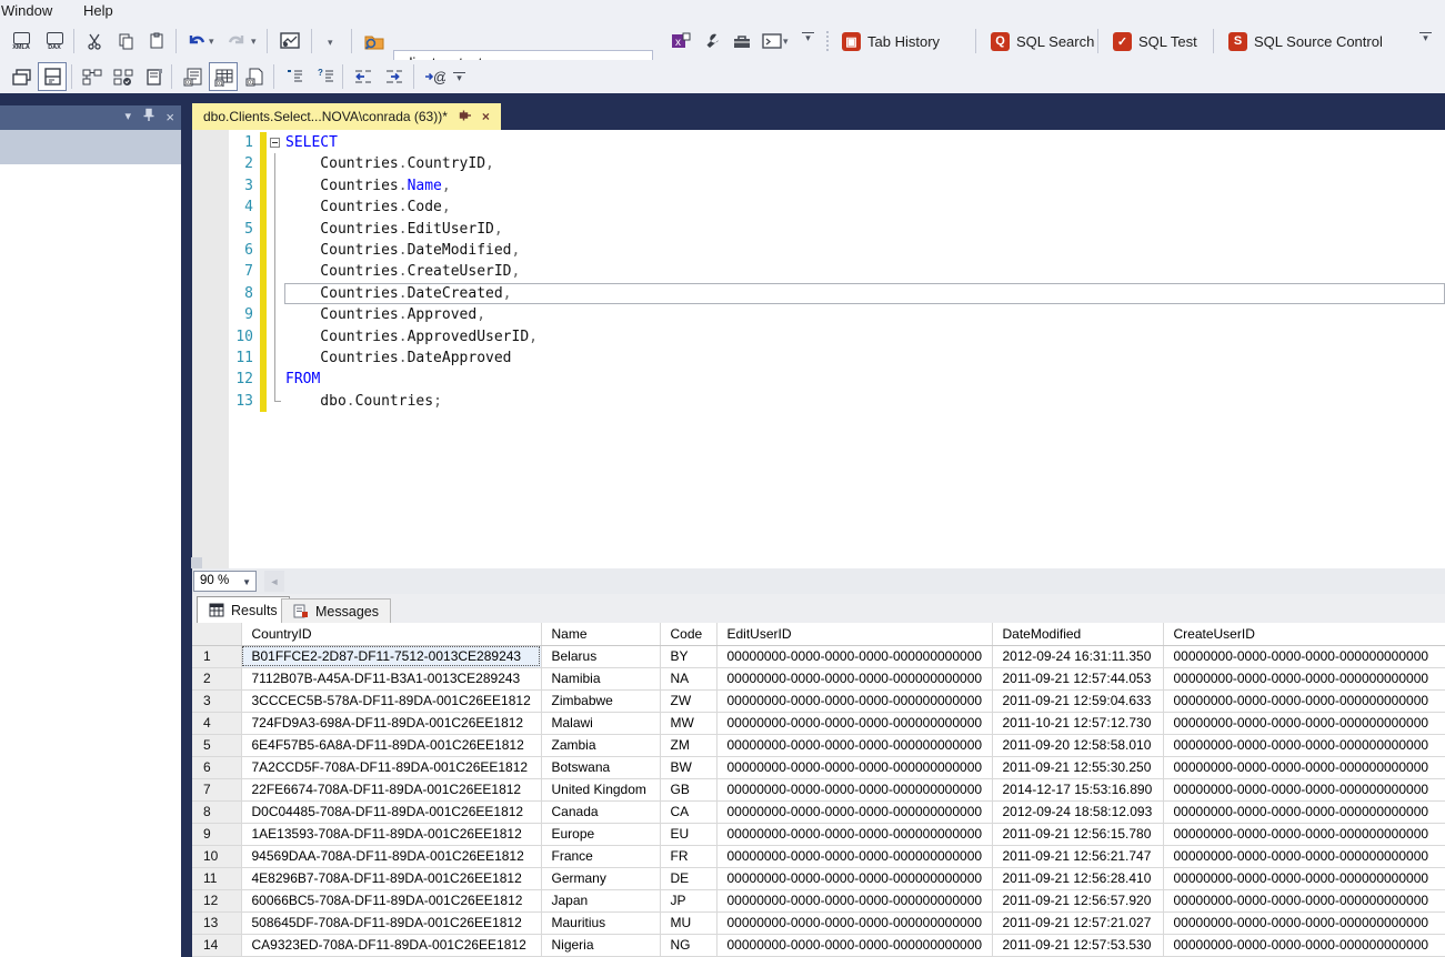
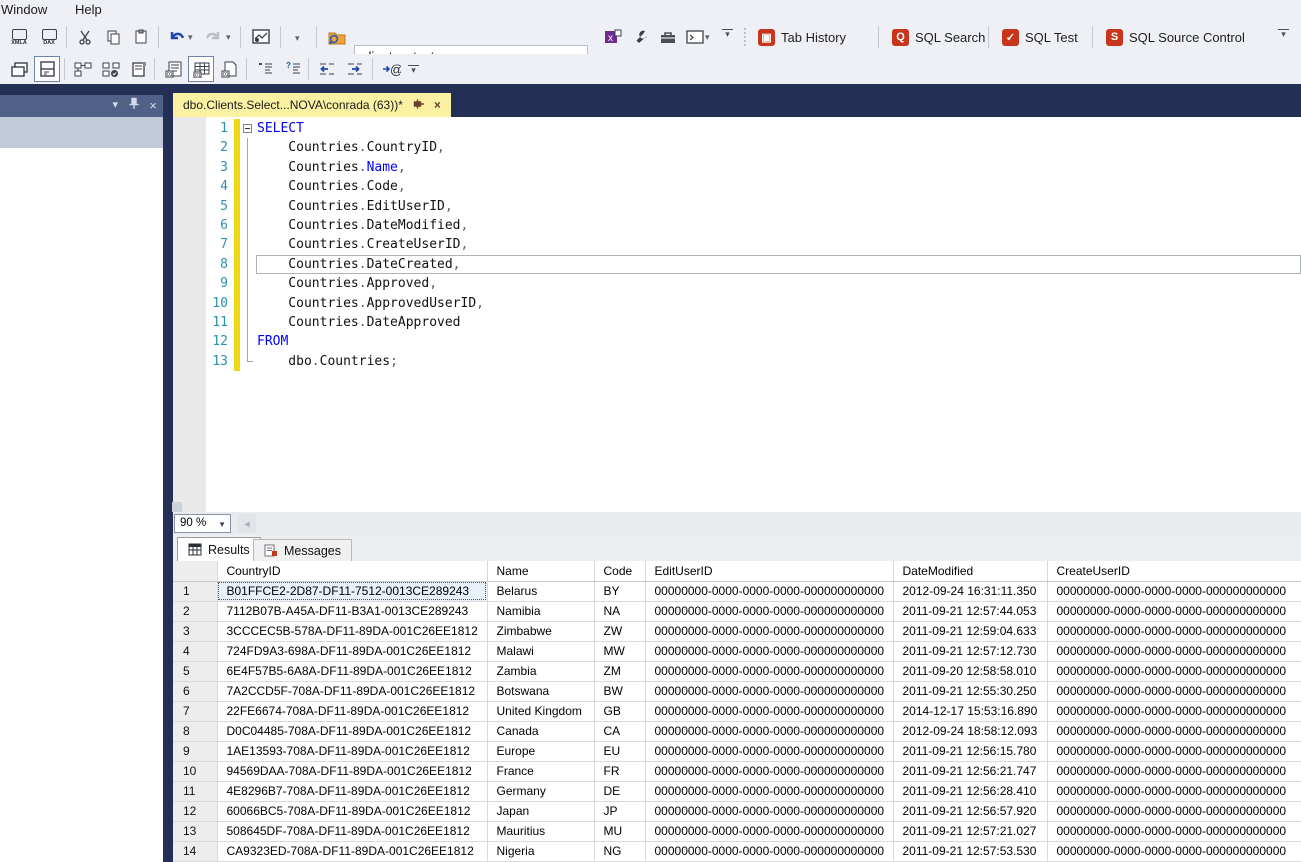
  Window
  Help
  ▾
  ▾
  ▾
  x
  ▾
  ▾
  ▣
  Tab History
  Q
  SQL Search
  ✓
  SQL Test
  S
  SQL Source Control
  ▾
  ?
  @
  ▾
  ▾
  ×
  dbo.Clients.Select...NOVA\conrada (63))*
  ×
  1
  SELECT
  2
  Countries.CountryID,
  3
  Countries.Name,
  4
  Countries.Code,
  5
  Countries.EditUserID,
  6
  Countries.DateModified,
  7
  Countries.CreateUserID,
  8
  Countries.DateCreated,
  9
  Countries.Approved,
  10
  Countries.ApprovedUserID,
  11
  Countries.DateApproved
  12
  FROM
  13
  dbo.Countries;
  90 %
  ▼
  ◄
  Results
  Messages
  	CountryID	Name	Code	EditUserID	DateModified	CreateUserID
  1	B01FFCE2-2D87-DF11-7512-0013CE289243	Belarus	BY	00000000-0000-0000-0000-000000000000	2012-09-24 16:31:11.350	00000000-0000-0000-0000-000000000000
  2	7112B07B-A45A-DF11-B3A1-0013CE289243	Namibia	NA	00000000-0000-0000-0000-000000000000	2011-09-21 12:57:44.053	00000000-0000-0000-0000-000000000000
  3	3CCCEC5B-578A-DF11-89DA-001C26EE1812	Zimbabwe	ZW	00000000-0000-0000-0000-000000000000	2011-09-21 12:59:04.633	00000000-0000-0000-0000-000000000000
- 4	724FD9A3-698A-DF11-89DA-001C26EE1812	Malawi	MW	00000000-0000-0000-0000-000000000000	2011-10-21 12:57:12.730	00000000-0000-0000-0000-000000000000
+ 4	724FD9A3-698A-DF11-89DA-001C26EE1812	Malawi	MW	00000000-0000-0000-0000-000000000000	2011-09-21 12:57:12.730	00000000-0000-0000-0000-000000000000
  5	6E4F57B5-6A8A-DF11-89DA-001C26EE1812	Zambia	ZM	00000000-0000-0000-0000-000000000000	2011-09-20 12:58:58.010	00000000-0000-0000-0000-000000000000
  6	7A2CCD5F-708A-DF11-89DA-001C26EE1812	Botswana	BW	00000000-0000-0000-0000-000000000000	2011-09-21 12:55:30.250	00000000-0000-0000-0000-000000000000
  7	22FE6674-708A-DF11-89DA-001C26EE1812	United Kingdom	GB	00000000-0000-0000-0000-000000000000	2014-12-17 15:53:16.890	00000000-0000-0000-0000-000000000000
  8	D0C04485-708A-DF11-89DA-001C26EE1812	Canada	CA	00000000-0000-0000-0000-000000000000	2012-09-24 18:58:12.093	00000000-0000-0000-0000-000000000000
  9	1AE13593-708A-DF11-89DA-001C26EE1812	Europe	EU	00000000-0000-0000-0000-000000000000	2011-09-21 12:56:15.780	00000000-0000-0000-0000-000000000000
  10	94569DAA-708A-DF11-89DA-001C26EE1812	France	FR	00000000-0000-0000-0000-000000000000	2011-09-21 12:56:21.747	00000000-0000-0000-0000-000000000000
  11	4E8296B7-708A-DF11-89DA-001C26EE1812	Germany	DE	00000000-0000-0000-0000-000000000000	2011-09-21 12:56:28.410	00000000-0000-0000-0000-000000000000
  12	60066BC5-708A-DF11-89DA-001C26EE1812	Japan	JP	00000000-0000-0000-0000-000000000000	2011-09-21 12:56:57.920	00000000-0000-0000-0000-000000000000
  13	508645DF-708A-DF11-89DA-001C26EE1812	Mauritius	MU	00000000-0000-0000-0000-000000000000	2011-09-21 12:57:21.027	00000000-0000-0000-0000-000000000000
  14	CA9323ED-708A-DF11-89DA-001C26EE1812	Nigeria	NG	00000000-0000-0000-0000-000000000000	2011-09-21 12:57:53.530	00000000-0000-0000-0000-000000000000
